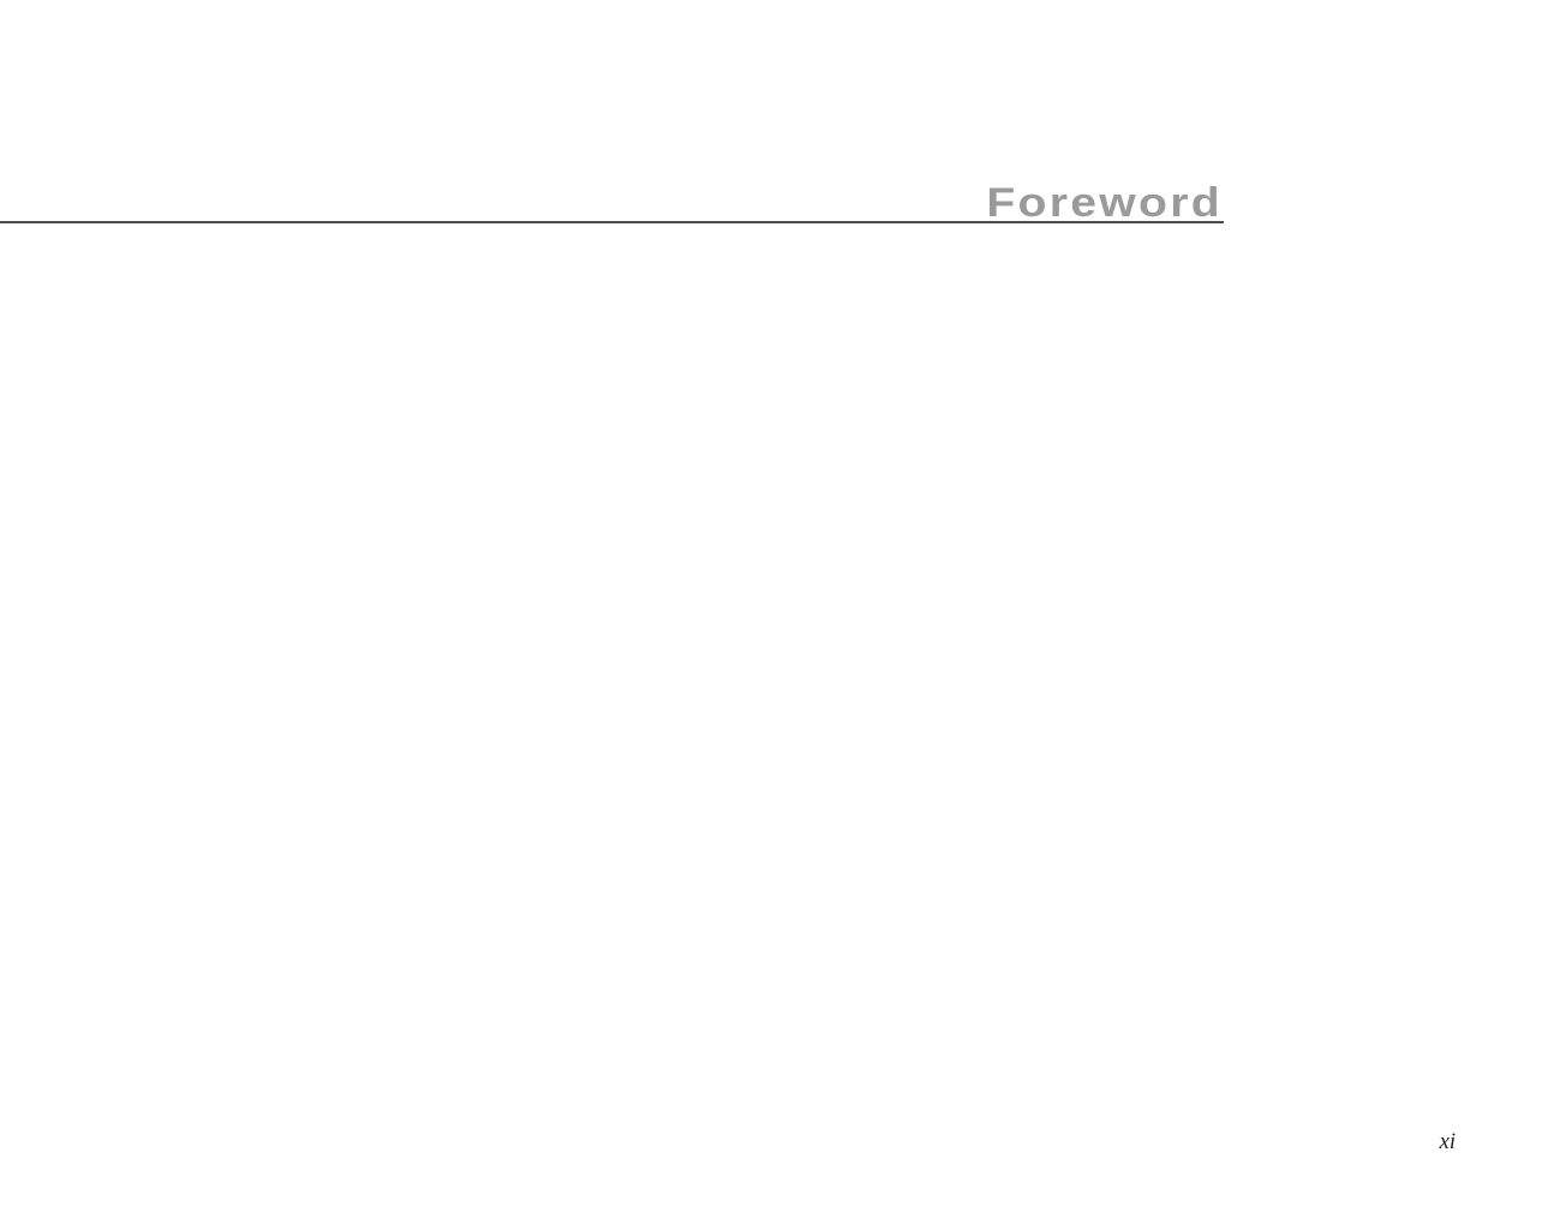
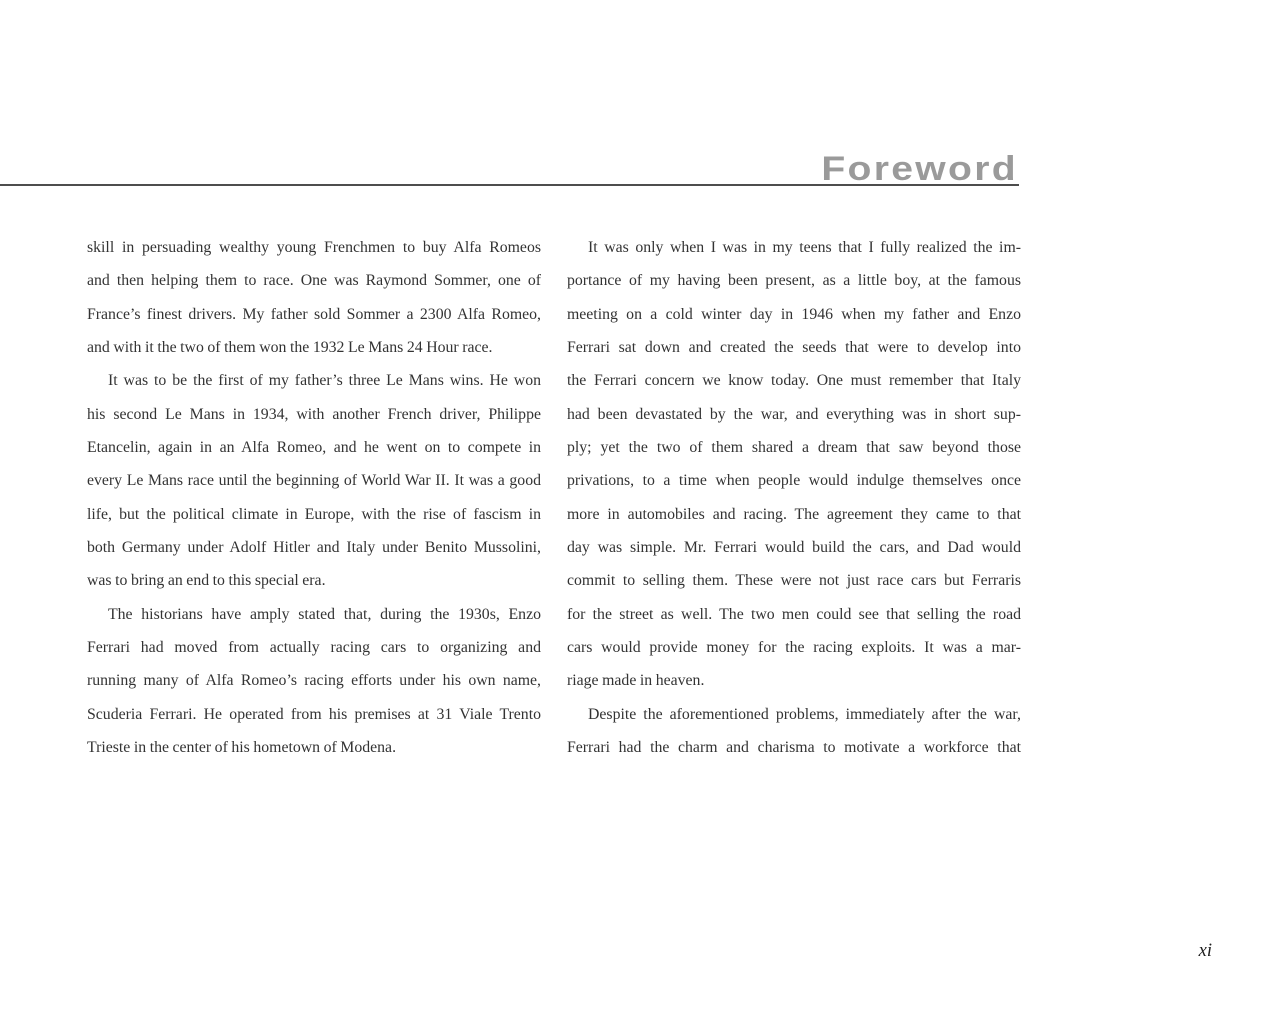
  Foreword
+ skill in persuading wealthy young Frenchmen to buy Alfa Romeos
+ and then helping them to race. One was Raymond Sommer, one of
+ France’s finest drivers. My father sold Sommer a 2300 Alfa Romeo,
+ and with it the two of them won the 1932 Le Mans 24 Hour race.
+ It was to be the first of my father’s three Le Mans wins. He won
+ his second Le Mans in 1934, with another French driver, Philippe
+ Etancelin, again in an Alfa Romeo, and he went on to compete in
+ every Le Mans race until the beginning of World War II. It was a good
+ life, but the political climate in Europe, with the rise of fascism in
+ both Germany under Adolf Hitler and Italy under Benito Mussolini,
+ was to bring an end to this special era.
+ The historians have amply stated that, during the 1930s, Enzo
+ Ferrari had moved from actually racing cars to organizing and
+ running many of Alfa Romeo’s racing efforts under his own name,
+ Scuderia Ferrari. He operated from his premises at 31 Viale Trento
+ Trieste in the center of his hometown of Modena.
+ It was only when I was in my teens that I fully realized the im-
+ portance of my having been present, as a little boy, at the famous
+ meeting on a cold winter day in 1946 when my father and Enzo
+ Ferrari sat down and created the seeds that were to develop into
+ the Ferrari concern we know today. One must remember that Italy
+ had been devastated by the war, and everything was in short sup-
+ ply; yet the two of them shared a dream that saw beyond those
+ privations, to a time when people would indulge themselves once
+ more in automobiles and racing. The agreement they came to that
+ day was simple. Mr. Ferrari would build the cars, and Dad would
+ commit to selling them. These were not just race cars but Ferraris
+ for the street as well. The two men could see that selling the road
+ cars would provide money for the racing exploits. It was a mar-
+ riage made in heaven.
+ Despite the aforementioned problems, immediately after the war,
+ Ferrari had the charm and charisma to motivate a workforce that
  xi
